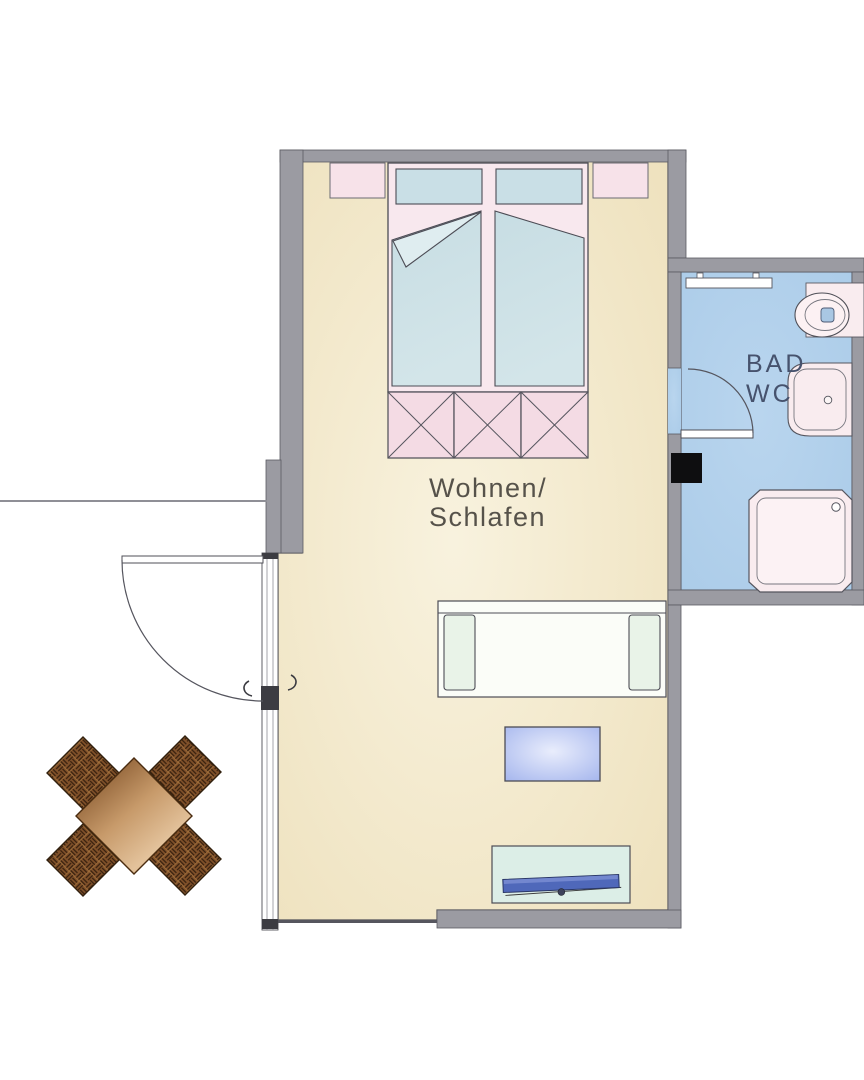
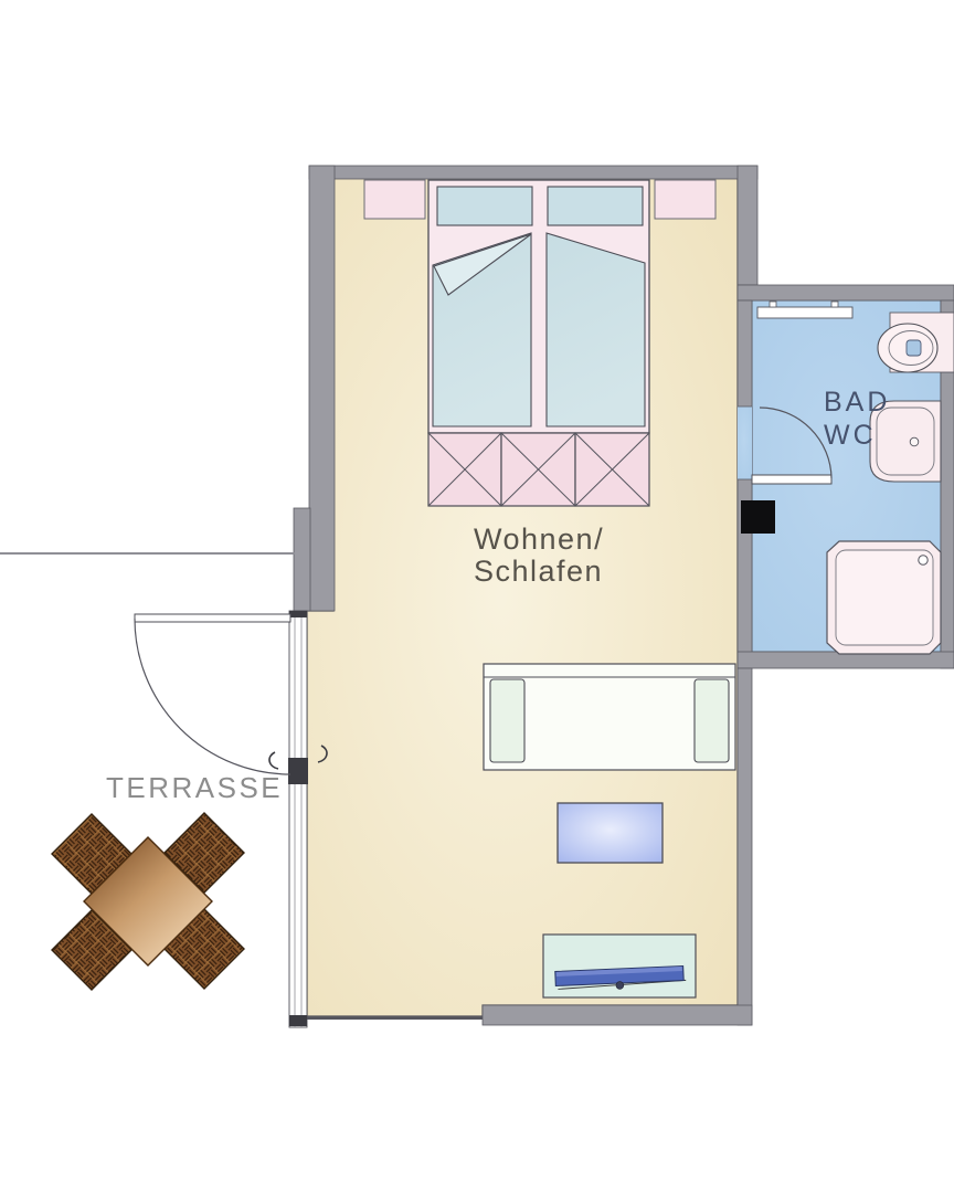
  Wohnen/
  Schlafen
  BAD
  WC
+ TERRASSE
